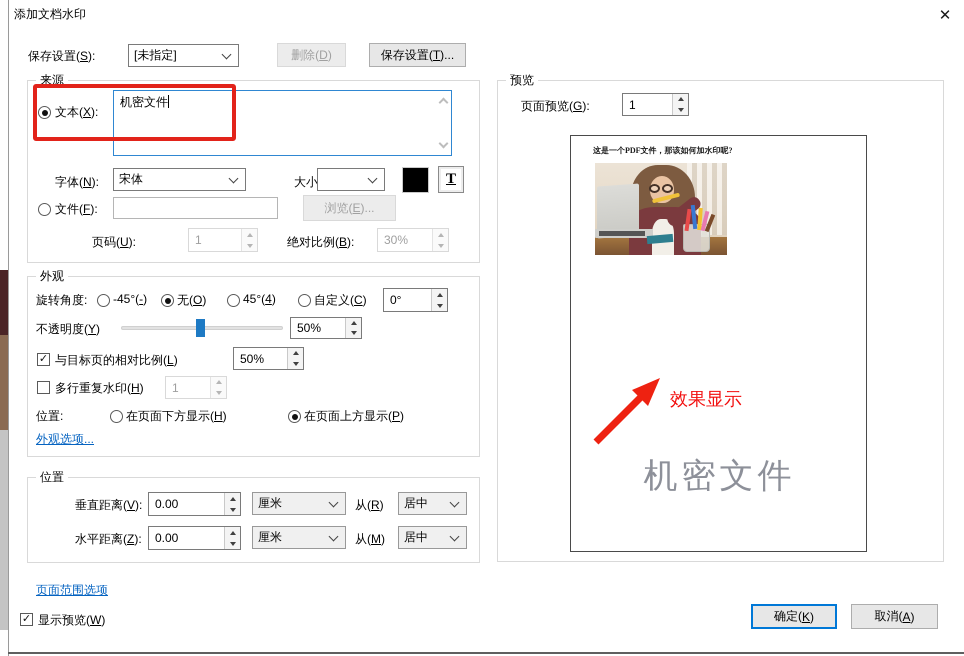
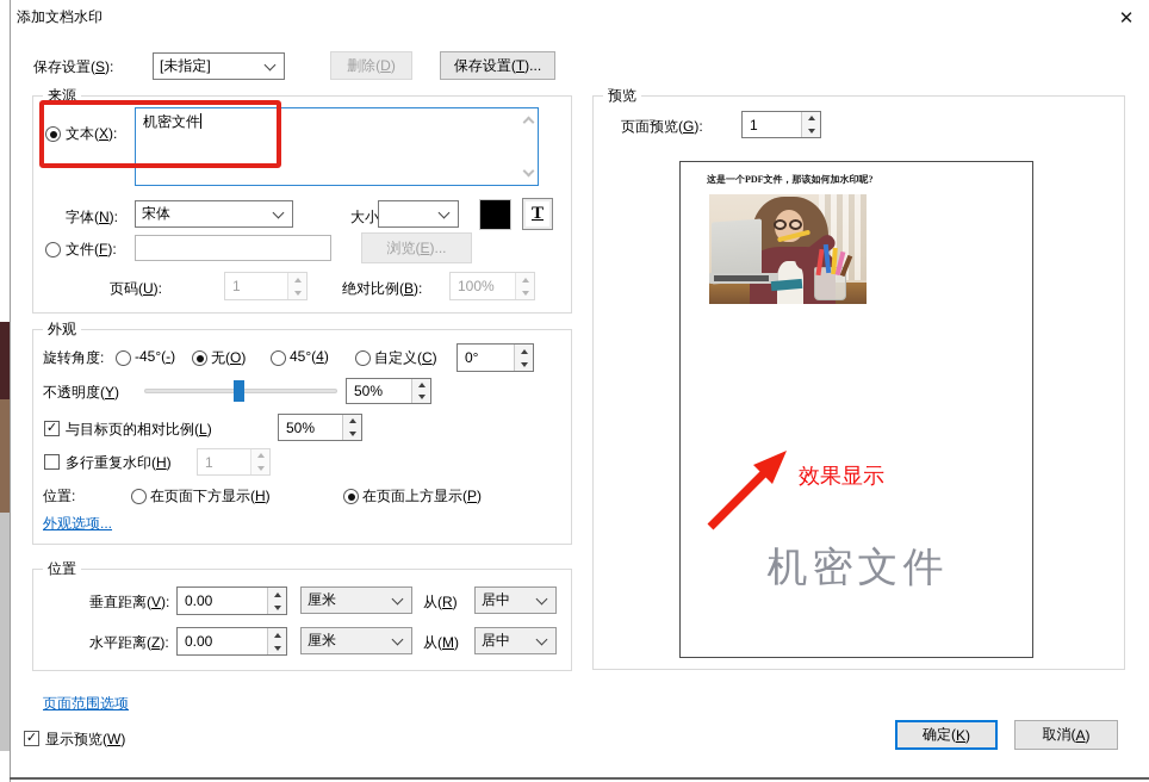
  添加文档水印
  ✕
  保存设置(S):
  [未指定]
  删除(
  D
  )
  保存设置(
  T
  )...
  来源
  文本(X):
  机密文件
  字体(N):
  宋体
  T
  文件(F):
  浏览(
  E
  )...
  页码(U):
  1
  绝对比例(B):
- 30%
+ 100%
  外观
  旋转角度:
  -45°(-)
  无(O)
  45°(4)
  自定义(C)
  0°
  不透明度(Y)
  50%
  ✓
  与目标页的相对比例(L)
  50%
  多行重复水印(H)
  1
  位置:
  在页面下方显示(H)
  在页面上方显示(P)
  外观选项...
  位置
  垂直距离(V):
  0.00
  厘米
  从(R)
  居中
  水平距离(Z):
  0.00
  厘米
  从(M)
  居中
  页面范围选项
  ✓
  显示预览(W)
  预览
  页面预览(G):
  1
  这是一个PDF文件，那该如何加水印呢?
  机密文件
  效果显示
  确定(
  K
  )
  取消(
  A
  )
